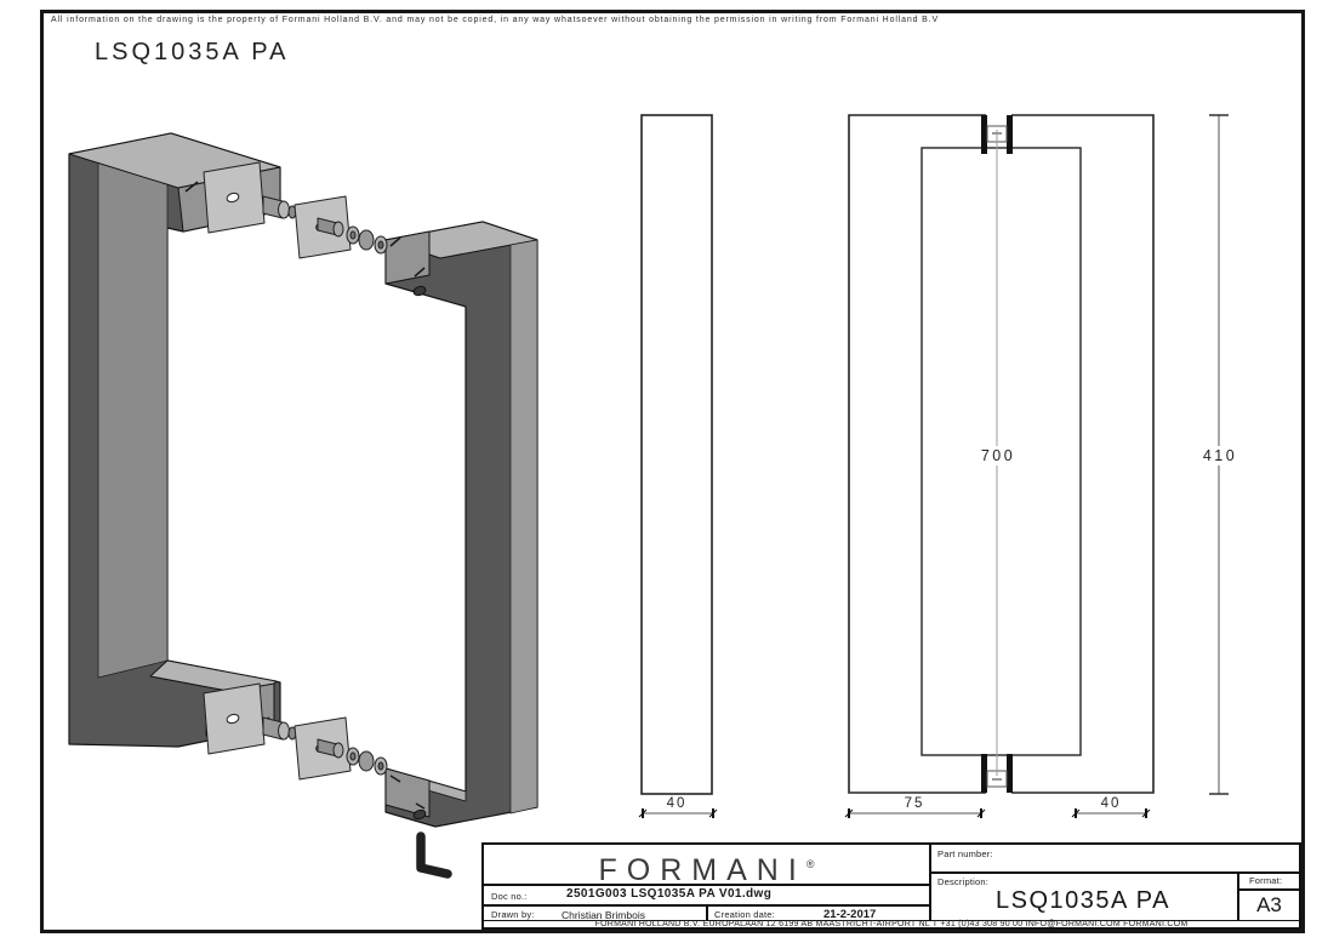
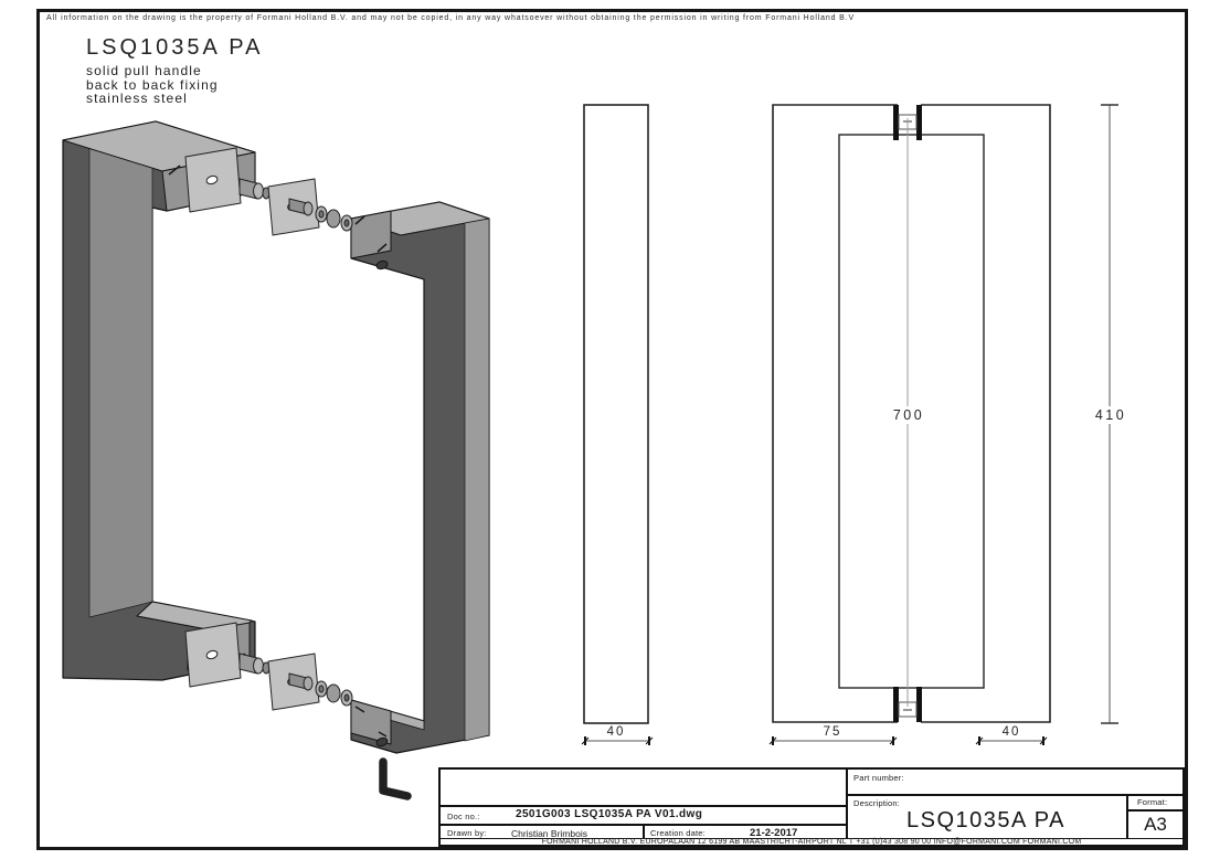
  LSQ1035A PA
+ solid pull handle
+ back to back fixing
+ stainless steel
  40
  75
  40
  700
  410
- FORMANI®
  Part number:
  Doc no.:
  2501G003 LSQ1035A PA V01.dwg
  Drawn by:
  Christian Brimbois
  Creation date:
  21-2-2017
  Description:
  LSQ1035A PA
  Format:
  A3
